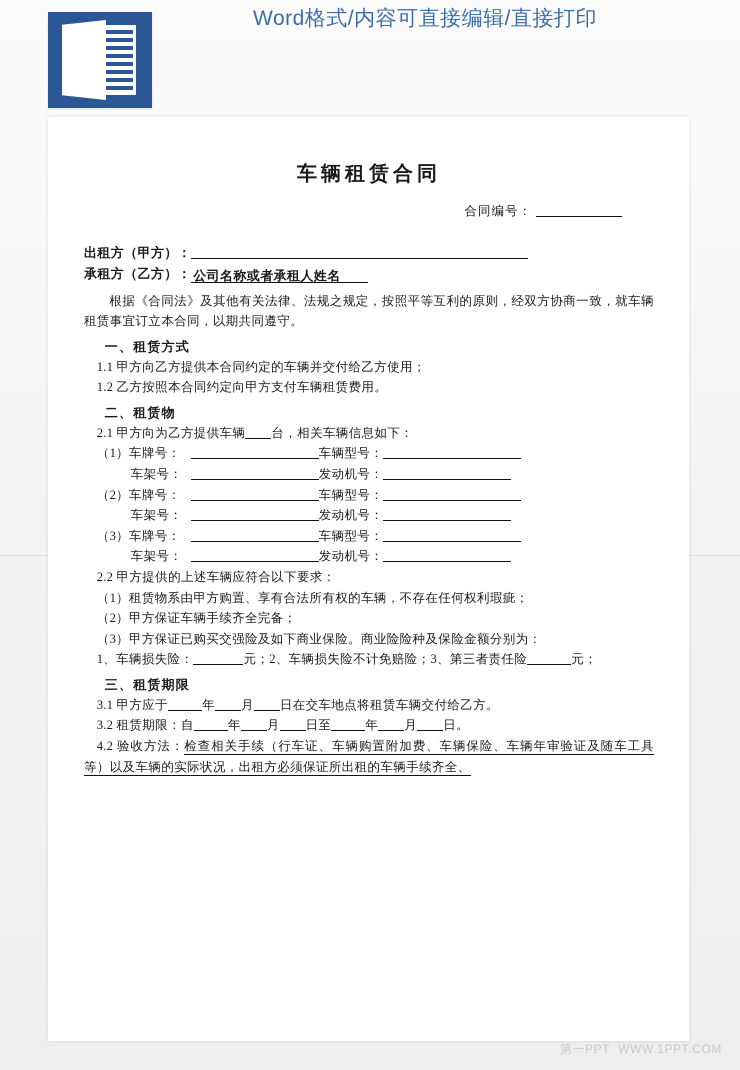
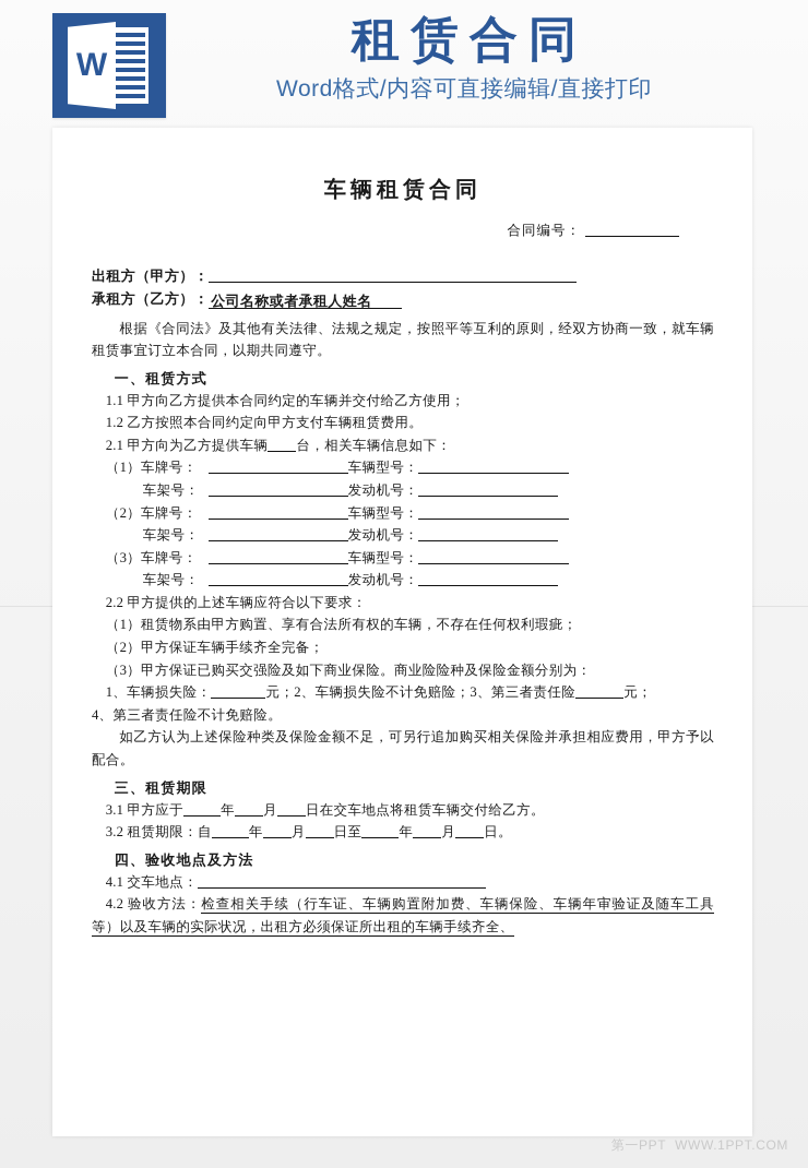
+ W
+ 租赁合同
  Word格式/内容可直接编辑/直接打印
  车辆租赁合同
  合同编号：
  出租方（甲方）：
  承租方（乙方）： 公司名称或者承租人姓名
  根据《合同法》及其他有关法律、法规之规定，按照平等互利的原则，经双方协商一致，就车辆租赁事宜订立本合同，以期共同遵守。
  一、租赁方式
  1.1 甲方向乙方提供本合同约定的车辆并交付给乙方使用；
  1.2 乙方按照本合同约定向甲方支付车辆租赁费用。
- 二、租赁物
  2.1 甲方向为乙方提供车辆 台，相关车辆信息如下：
  （1）车牌号： 车辆型号：
  车架号： 发动机号：
  （2）车牌号： 车辆型号：
  车架号： 发动机号：
  （3）车牌号： 车辆型号：
  车架号： 发动机号：
  2.2 甲方提供的上述车辆应符合以下要求：
  （1）租赁物系由甲方购置、享有合法所有权的车辆，不存在任何权利瑕疵；
  （2）甲方保证车辆手续齐全完备；
  （3）甲方保证已购买交强险及如下商业保险。商业险险种及保险金额分别为：
  1、车辆损失险： 元；2、车辆损失险不计免赔险；3、第三者责任险 元；
+ 4、第三者责任险不计免赔险。
+ 如乙方认为上述保险种类及保险金额不足，可另行追加购买相关保险并承担相应费用，甲方予以配合。
  三、租赁期限
  3.1 甲方应于 年 月 日在交车地点将租赁车辆交付给乙方。
  3.2 租赁期限：自 年 月 日至 年 月 日。
+ 四、验收地点及方法
+ 4.1 交车地点：
  4.2 验收方法：检查相关手续（行车证、车辆购置附加费、车辆保险、车辆年审验证及随车工具等）以及车辆的实际状况，出租方必须保证所出租的车辆手续齐全、
  第一PPT WWW.1PPT.COM
